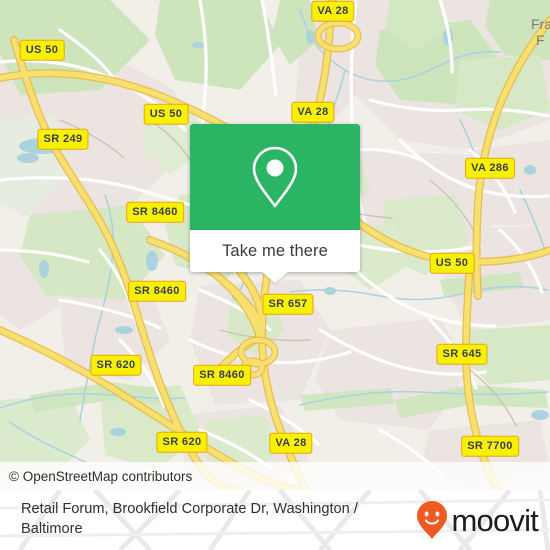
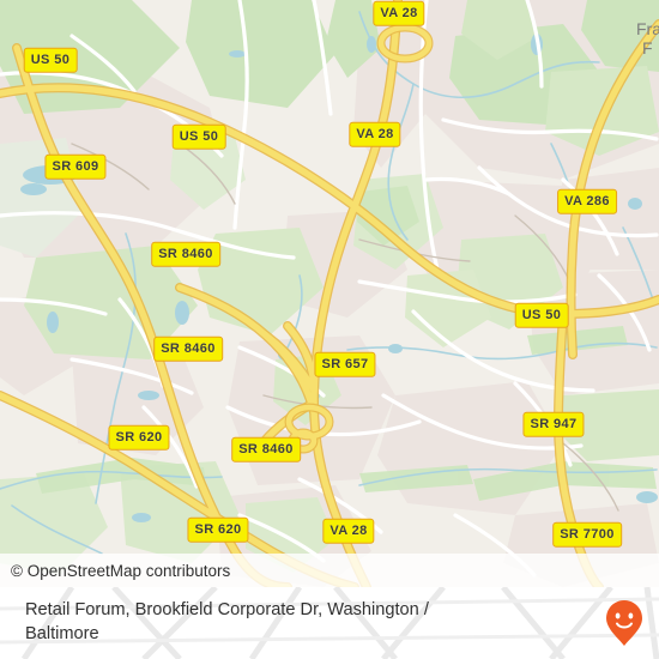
  US 50
  US 50
- SR 249
+ SR 609
  VA 28
  VA 28
  VA 286
  SR 8460
  US 50
  SR 8460
  SR 657
  SR 620
  SR 8460
- SR 645
+ SR 947
  SR 620
  VA 28
  SR 7700
  Fra
  F
- Take me there
  © OpenStreetMap contributors
  Retail Forum, Brookfield Corporate Dr, Washington / Baltimore
- moovit
